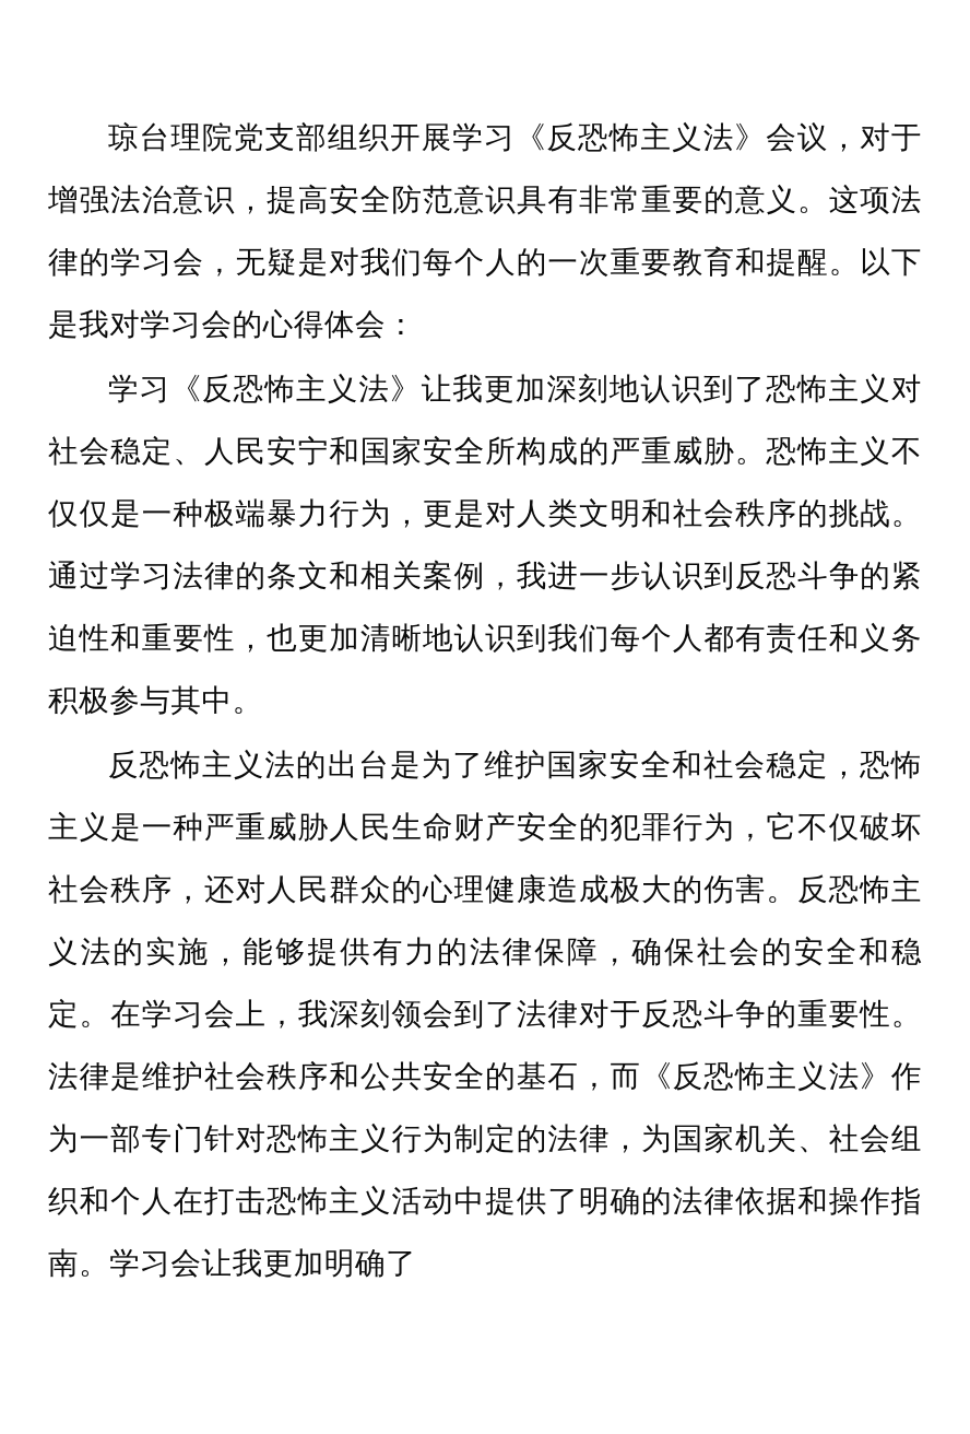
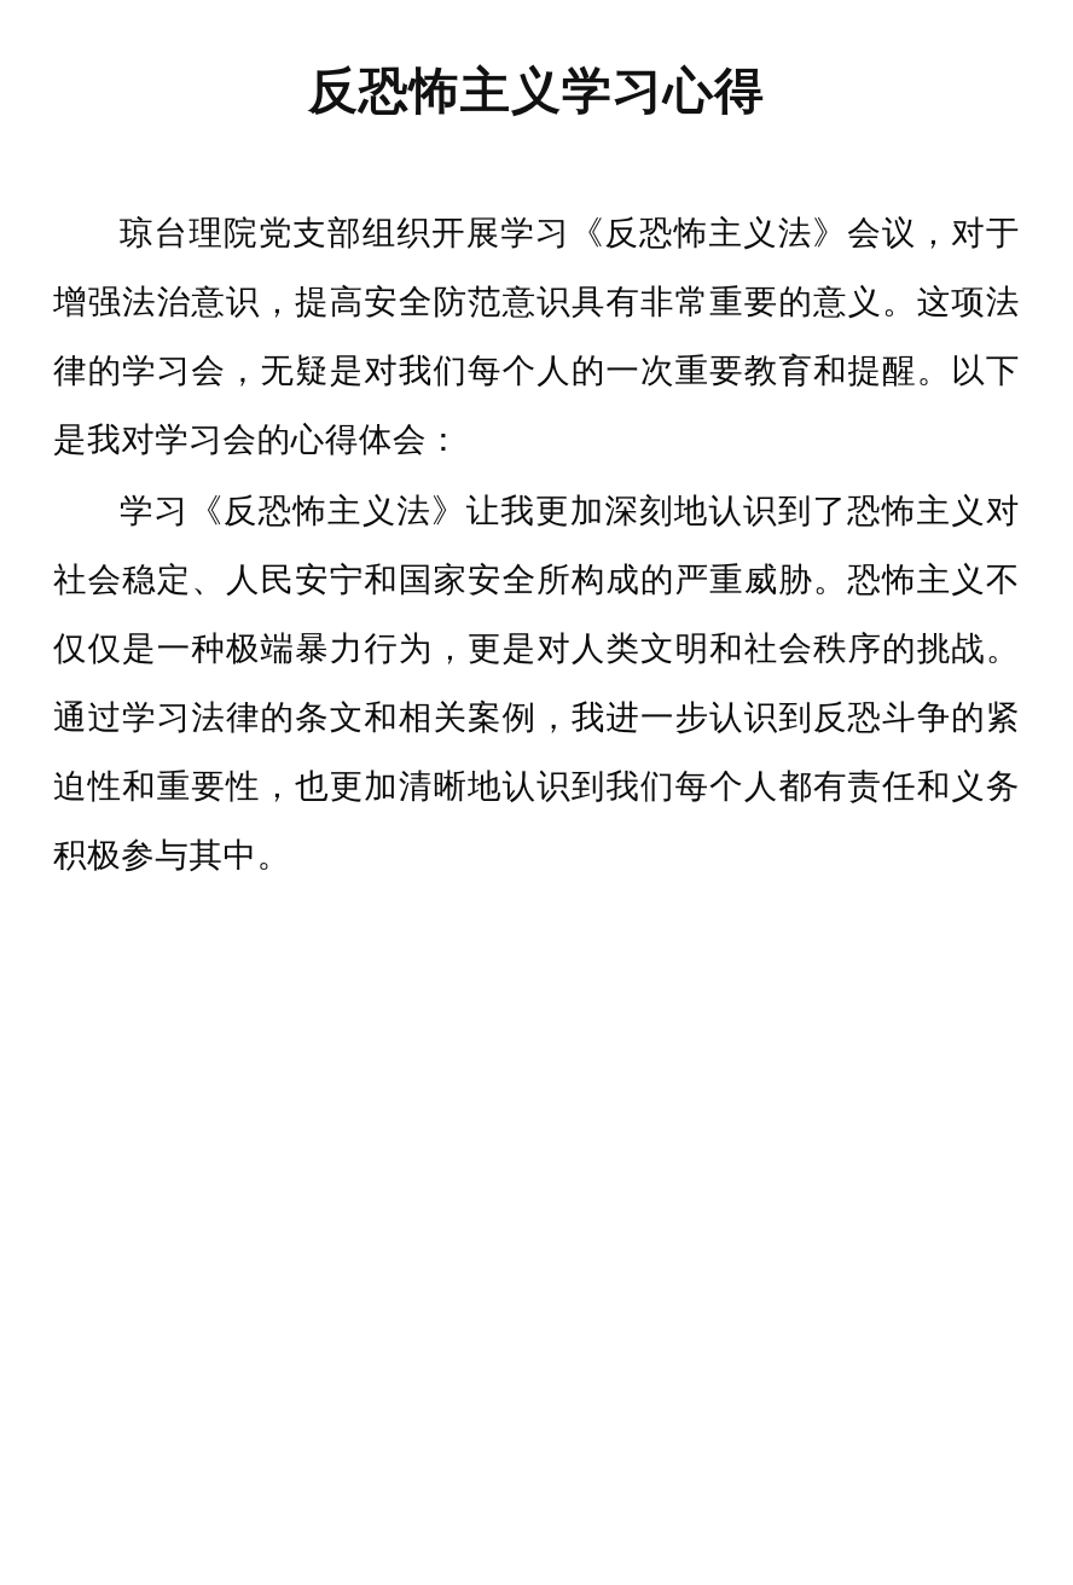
+ 反恐怖主义学习心得
  琼台理院党支部组织开展学习《反恐怖主义法》会议，对于增强法治意识，提高安全防范意识具有非常重要的意义。这项法律的学习会，无疑是对我们每个人的一次重要教育和提醒。以下是我对学习会的心得体会：
  学习《反恐怖主义法》让我更加深刻地认识到了恐怖主义对社会稳定、人民安宁和国家安全所构成的严重威胁。恐怖主义不仅仅是一种极端暴力行为，更是对人类文明和社会秩序的挑战。通过学习法律的条文和相关案例，我进一步认识到反恐斗争的紧迫性和重要性，也更加清晰地认识到我们每个人都有责任和义务积极参与其中。
- 反恐怖主义法的出台是为了维护国家安全和社会稳定，恐怖主义是一种严重威胁人民生命财产安全的犯罪行为，它不仅破坏社会秩序，还对人民群众的心理健康造成极大的伤害。反恐怖主义法的实施，能够提供有力的法律保障，确保社会的安全和稳定。在学习会上，我深刻领会到了法律对于反恐斗争的重要性。法律是维护社会秩序和公共安全的基石，而《反恐怖主义法》作为一部专门针对恐怖主义行为制定的法律，为国家机关、社会组织和个人在打击恐怖主义活动中提供了明确的法律依据和操作指南。学习会让我更加明确了
